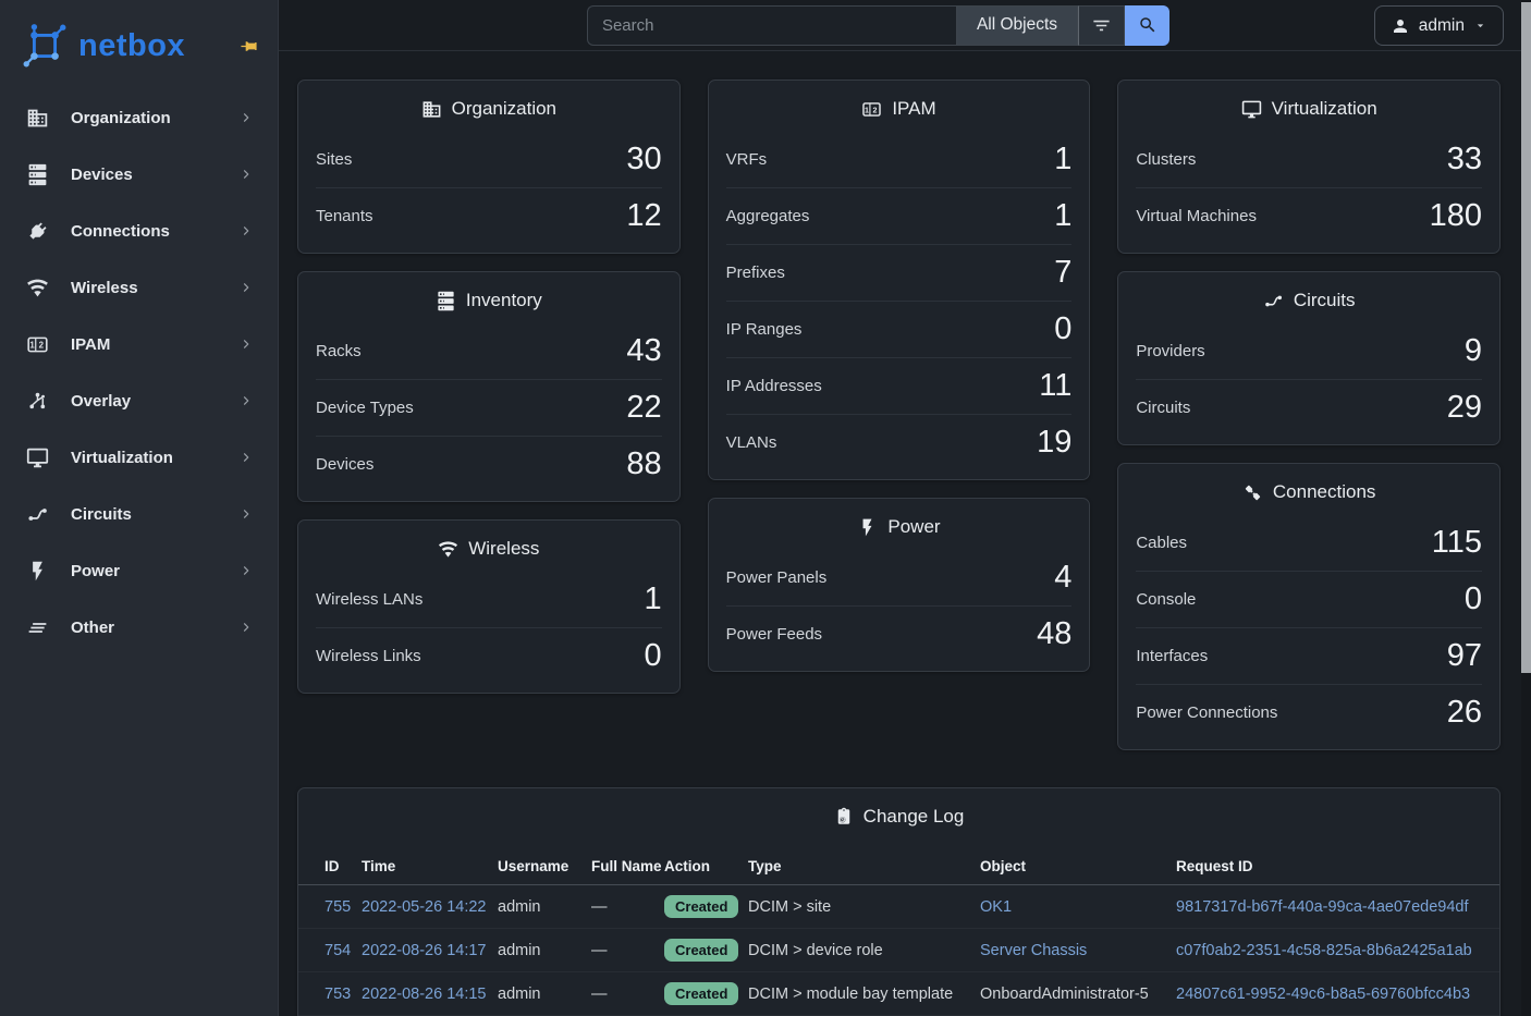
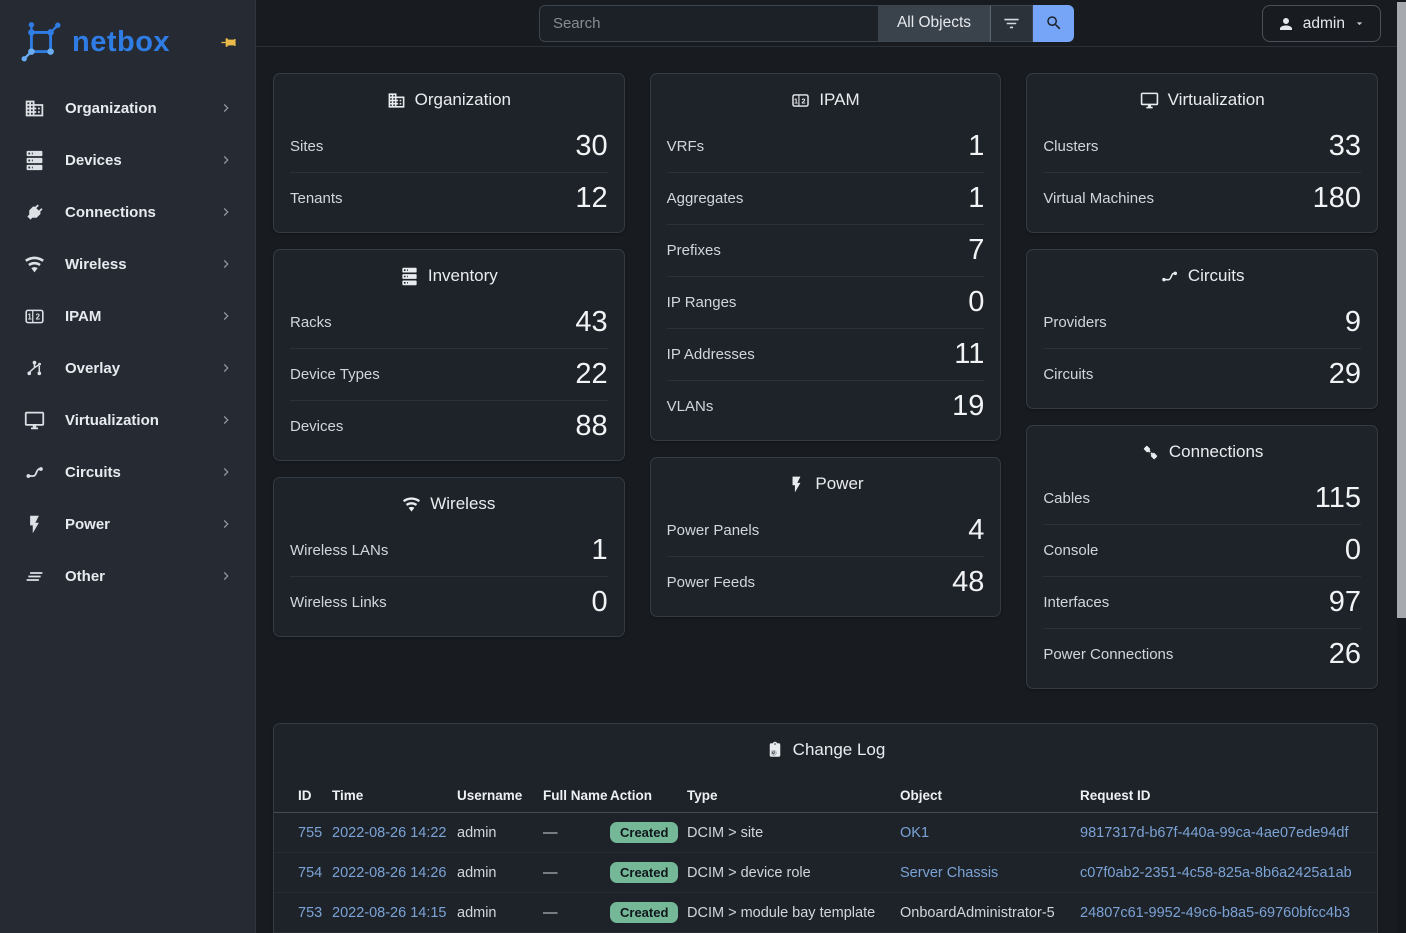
  netbox
  Organization
  Devices
  Connections
  Wireless
  1
  2
  IPAM
  Overlay
  Virtualization
  Circuits
  Power
  Other
  Search
  All Objects
  admin
  Organization
  Sites
  30
  Tenants
  12
  Inventory
  Racks
  43
  Device Types
  22
  Devices
  88
  Wireless
  Wireless LANs
  1
  Wireless Links
  0
  1
  2
  IPAM
  VRFs
  1
  Aggregates
  1
  Prefixes
  7
  IP Ranges
  0
  IP Addresses
  11
  VLANs
  19
  Power
  Power Panels
  4
  Power Feeds
  48
  Virtualization
  Clusters
  33
  Virtual Machines
  180
  Circuits
  Providers
  9
  Circuits
  29
  Connections
  Cables
  115
  Console
  0
  Interfaces
  97
  Power Connections
  26
  Change Log
  ID	Time	Username	Full Name	Action	Type	Object	Request ID
- 755	2022-05-26 14:22	admin	—	Created	DCIM > site	OK1	9817317d-b67f-440a-99ca-4ae07ede94df
+ 755	2022-08-26 14:22	admin	—	Created	DCIM > site	OK1	9817317d-b67f-440a-99ca-4ae07ede94df
- 754	2022-08-26 14:17	admin	—	Created	DCIM > device role	Server Chassis	c07f0ab2-2351-4c58-825a-8b6a2425a1ab
+ 754	2022-08-26 14:26	admin	—	Created	DCIM > device role	Server Chassis	c07f0ab2-2351-4c58-825a-8b6a2425a1ab
  753	2022-08-26 14:15	admin	—	Created	DCIM > module bay template	OnboardAdministrator-5	24807c61-9952-49c6-b8a5-69760bfcc4b3
